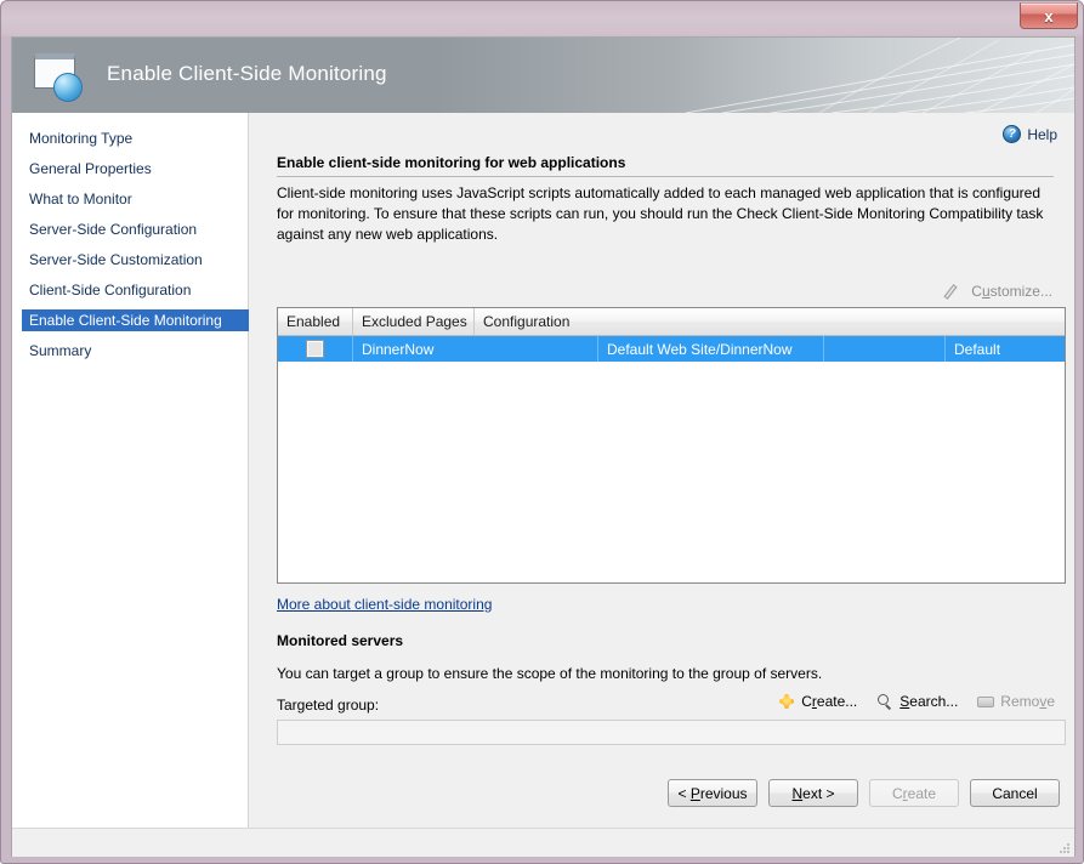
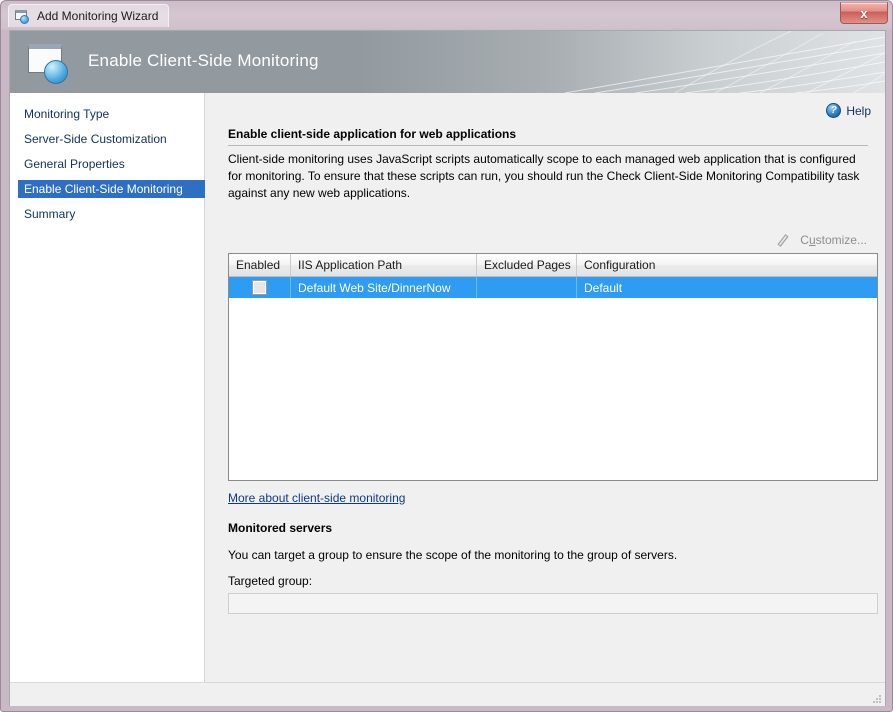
+ Add Monitoring Wizard
  x
  Enable Client-Side Monitoring
  Monitoring Type
- General Properties
+ Server-Side Customization
- What to Monitor
- Server-Side Configuration
- Server-Side Customization
+ General Properties
- Client-Side Configuration
  Enable Client-Side Monitoring
  Summary
  ?
  Help
- Enable client-side monitoring for web applications
+ Enable client-side application for web applications
- Client-side monitoring uses JavaScript scripts automatically added to each managed web application that is configured for monitoring. To ensure that these scripts can run, you should run the Check Client-Side Monitoring Compatibility task against any new web applications.
+ Client-side monitoring uses JavaScript scripts automatically scope to each managed web application that is configured for monitoring. To ensure that these scripts can run, you should run the Check Client-Side Monitoring Compatibility task against any new web applications.
  Customize...
  Enabled
+ IIS Application Path
  Excluded Pages
  Configuration
- DinnerNow
  Default Web Site/DinnerNow
  Default
  More about client-side monitoring
  Monitored servers
  You can target a group to ensure the scope of the monitoring to the group of servers.
  Targeted group:
- Create...
- Search...
- Remove
- < Previous
- Next >
- Create
- Cancel
